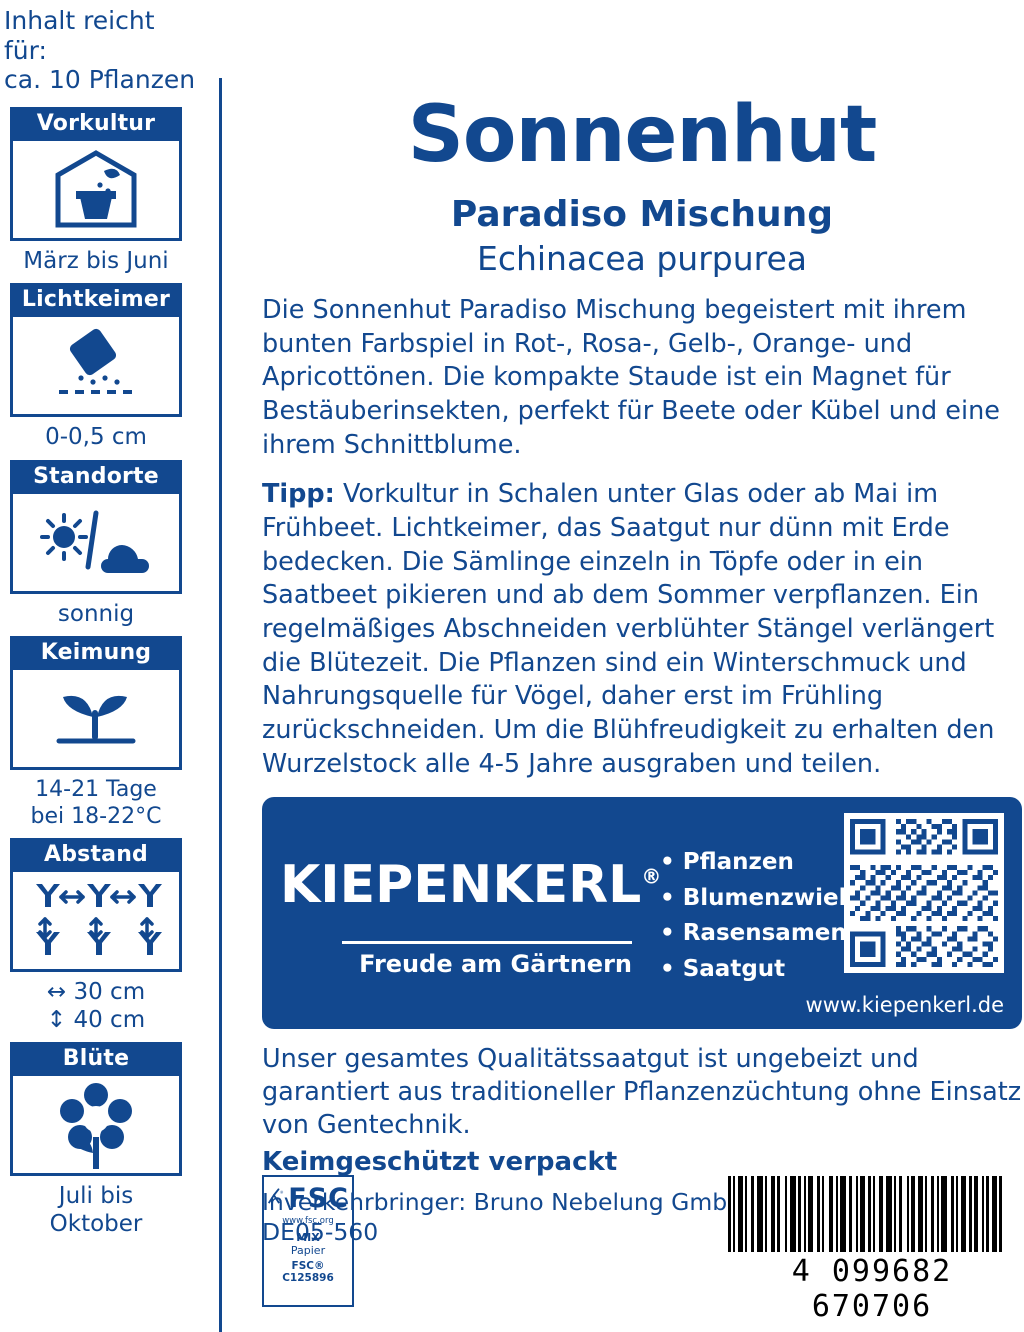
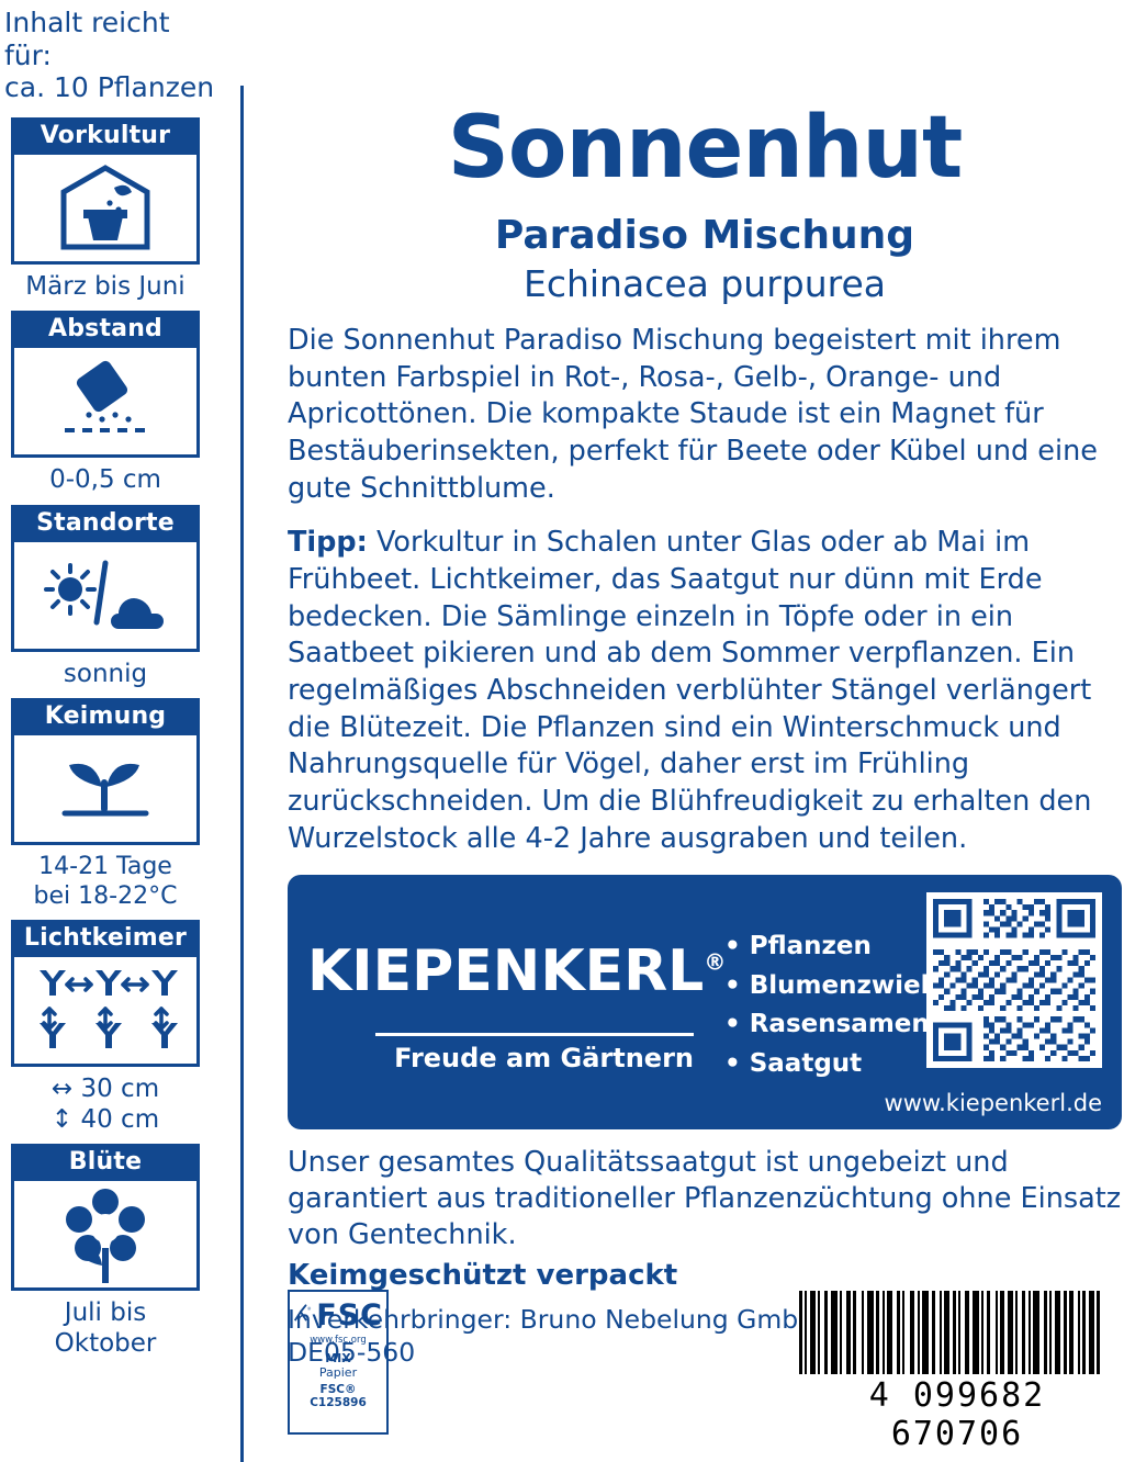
  Inhalt reicht für:
  ca. 10 Pflanzen
  Vorkultur
  März bis Juni
- Lichtkeimer
+ Abstand
  0-0,5 cm
  Standorte
  sonnig
  Keimung
  14-21 Tage
  bei 18-22°C
- Abstand
+ Lichtkeimer
  ↔ 30 cm
  ↕ 40 cm
  Blüte
  Juli bis
  Oktober
  Sonnenhut
  Paradiso Mischung
  Echinacea purpurea
- Die Sonnenhut Paradiso Mischung begeistert mit ihrem bunten Farbspiel in Rot-, Rosa-, Gelb-, Orange- und Apricottönen. Die kompakte Staude ist ein Magnet für Bestäuberinsekten, perfekt für Beete oder Kübel und eine ihrem Schnittblume.
+ Die Sonnenhut Paradiso Mischung begeistert mit ihrem bunten Farbspiel in Rot-, Rosa-, Gelb-, Orange- und Apricottönen. Die kompakte Staude ist ein Magnet für Bestäuberinsekten, perfekt für Beete oder Kübel und eine gute Schnittblume.
- Tipp: Vorkultur in Schalen unter Glas oder ab Mai im Frühbeet. Lichtkeimer, das Saatgut nur dünn mit Erde bedecken. Die Sämlinge einzeln in Töpfe oder in ein Saatbeet pikieren und ab dem Sommer verpflanzen. Ein regelmäßiges Abschneiden verblühter Stängel verlängert die Blütezeit. Die Pflanzen sind ein Winterschmuck und Nahrungsquelle für Vögel, daher erst im Frühling zurückschneiden. Um die Blühfreudigkeit zu erhalten den Wurzelstock alle 4-5 Jahre ausgraben und teilen.
+ Tipp: Vorkultur in Schalen unter Glas oder ab Mai im Frühbeet. Lichtkeimer, das Saatgut nur dünn mit Erde bedecken. Die Sämlinge einzeln in Töpfe oder in ein Saatbeet pikieren und ab dem Sommer verpflanzen. Ein regelmäßiges Abschneiden verblühter Stängel verlängert die Blütezeit. Die Pflanzen sind ein Winterschmuck und Nahrungsquelle für Vögel, daher erst im Frühling zurückschneiden. Um die Blühfreudigkeit zu erhalten den Wurzelstock alle 4-2 Jahre ausgraben und teilen.
  KIEPENKERL®
  Freude am Gärtnern
  Pflanzen
  Blumenzwie
  Rasensamen
  Saatgut
  www.kiepenkerl.de
  Unser gesamtes Qualitätssaatgut ist ungebeizt und garantiert aus traditioneller Pflanzenzüchtung ohne Einsatz von Gentechnik.
  Keimgeschützt verpackt
  DE05-560
  FSC
  www.fsc.org
  MIX
  Papier
  FSC® C125896
  4 099682 670706
